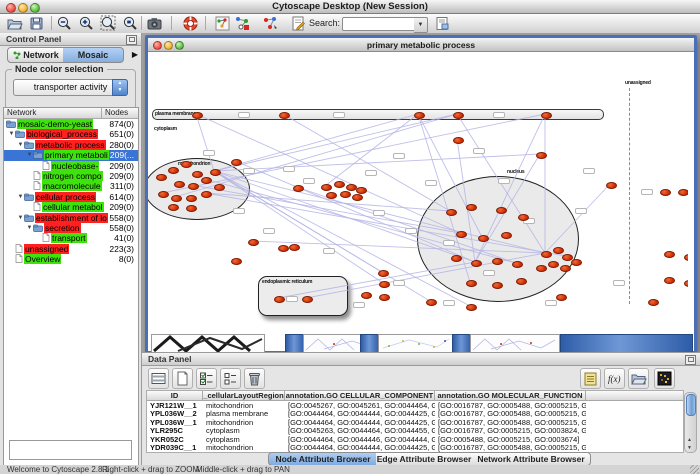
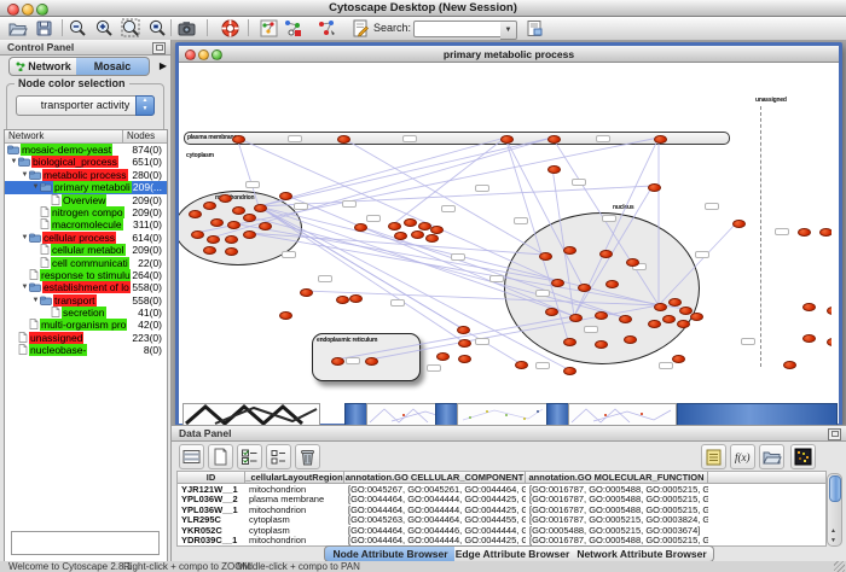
  Cytoscape Desktop (New Session)
  Search:
  Control Panel
  Network
  Mosaic
  ▶
  Node color selection
  transporter activity
  Network
  Nodes
  mosaic-demo-yeast
  874(0)
  biological_process
  651(0)
  metabolic process
  280(0)
  primary metaboli
  209(...
- nucleobase-
+ Overview
  209(0)
  nitrogen compo
  209(0)
  macromolecule
  311(0)
  cellular process
  614(0)
  cellular metabol
  209(0)
+ cell communicati
+ 22(0)
+ response to stimulu
+ 264(0)
  establishment of lo
  558(0)
- secretion
+ transport
  558(0)
- transport
+ secretion
  41(0)
+ multi-organism pro
+ 42(0)
  unassigned
- 223(3)
+ 223(0)
- Overview
+ nucleobase-
  8(0)
  primary metabolic process
  Data Panel
  f(x)
  ID
  _cellularLayoutRegion
  annotation.GO CELLULAR_COMPONENT
  annotation.GO MOLECULAR_FUNCTION
  YJR121W__1
  mitochondrion
  [GO:0045267, GO:0045261, GO:0044464, G
  [GO:0016787, GO:0005488, GO:0005215, G
  YPL036W__2
  plasma membrane
  [GO:0044464, GO:0044444, GO:0044425, G
  [GO:0016787, GO:0005488, GO:0005215, G
  YPL036W__1
  mitochondrion
  [GO:0044464, GO:0044444, GO:0044425, G
  [GO:0016787, GO:0005488, GO:0005215, G
  YLR295C
  cytoplasm
  [GO:0045263, GO:0044464, GO:0044455, G
  [GO:0016787, GO:0005215, GO:0003824, G
  YKR052C
  cytoplasm
  [GO:0044464, GO:0044446, GO:0044444, G
  [GO:0005488, GO:0005215, GO:0003674]
  YDR039C__1
  mitochondrion
  [GO:0044464, GO:0044444, GO:0044425, G
  [GO:0016787, GO:0005488, GO:0005215, G
  Node Attribute Browser
  Edge Attribute Browser
  Network Attribute Browser
  Welcome to Cytoscape 2.8.1
- Right-click + drag to ZOOM
+ Right-click + compo to ZOOM
- Middle-click + drag to PAN
+ Middle-click + compo to PAN
